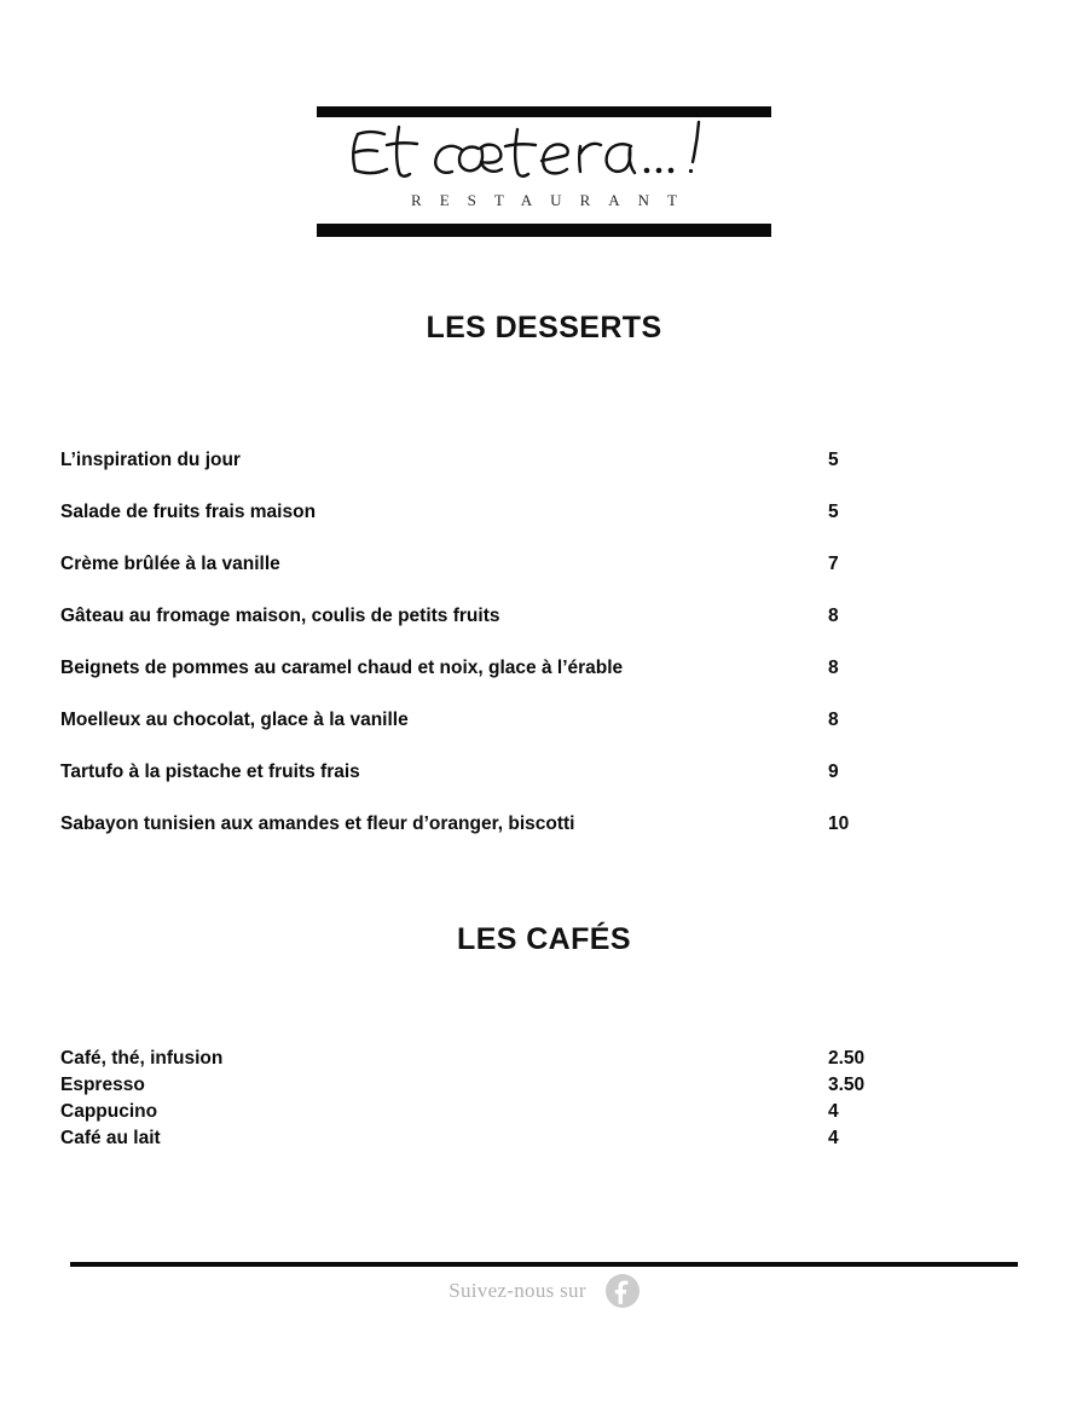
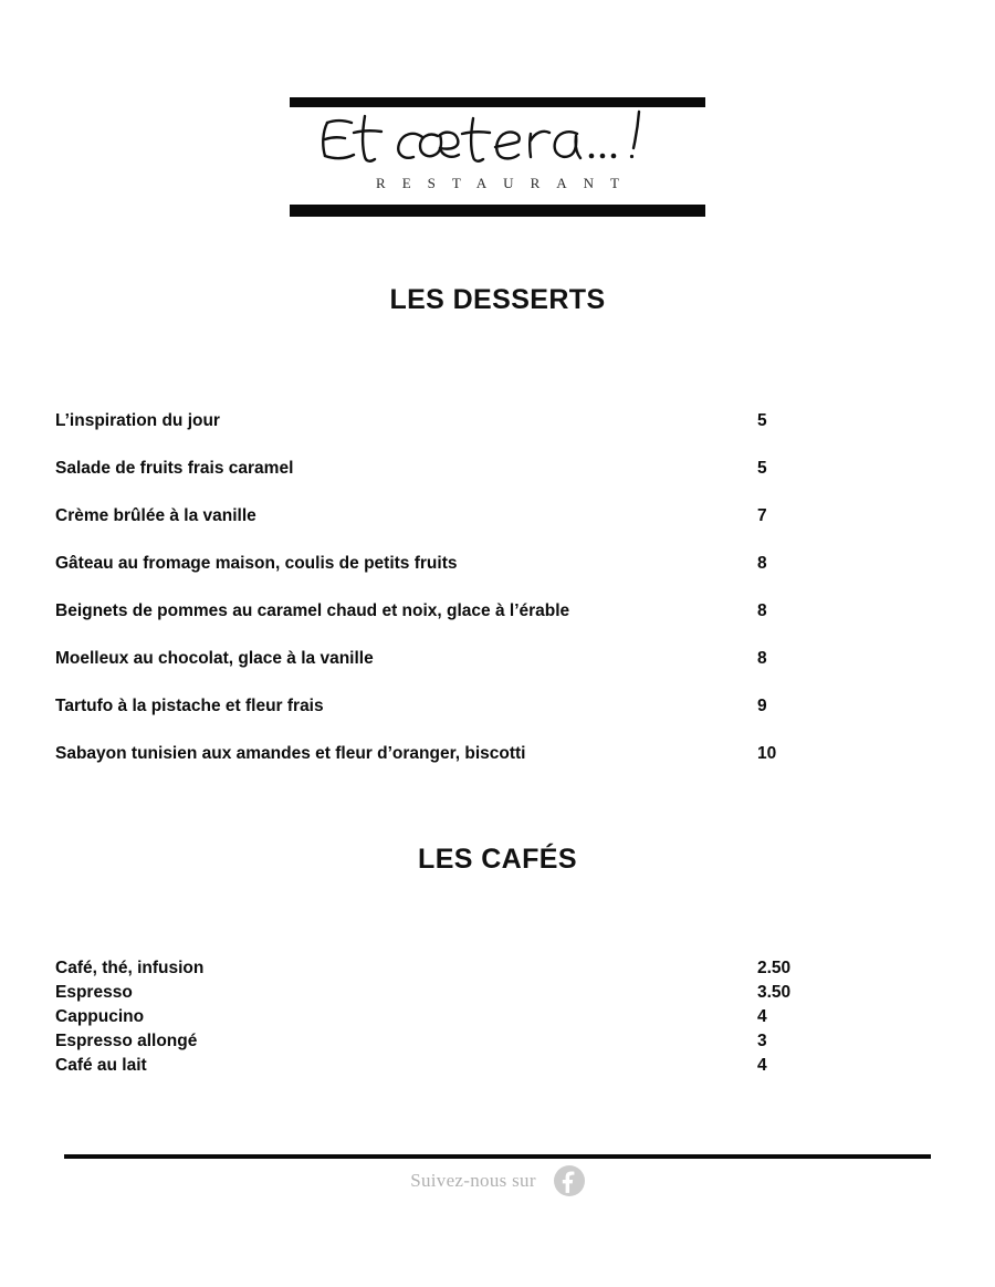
  RESTAURANT
  LES DESSERTS
  L’inspiration du jour
  5
- Salade de fruits frais maison
+ Salade de fruits frais caramel
  5
  Crème brûlée à la vanille
  7
  Gâteau au fromage maison, coulis de petits fruits
  8
  Beignets de pommes au caramel chaud et noix, glace à l’érable
  8
  Moelleux au chocolat, glace à la vanille
  8
- Tartufo à la pistache et fruits frais
+ Tartufo à la pistache et fleur frais
  9
  Sabayon tunisien aux amandes et fleur d’oranger, biscotti
  10
  LES CAFÉS
  Café, thé, infusion
  2.50
  Espresso
  3.50
  Cappucino
  4
+ Espresso allongé
+ 3
  Café au lait
  4
  Suivez-nous sur
